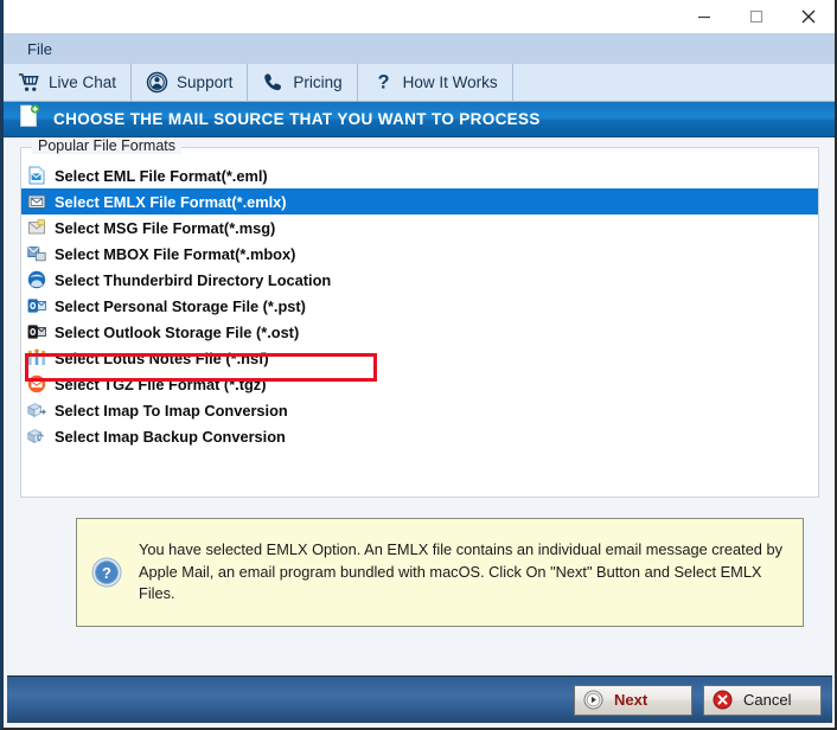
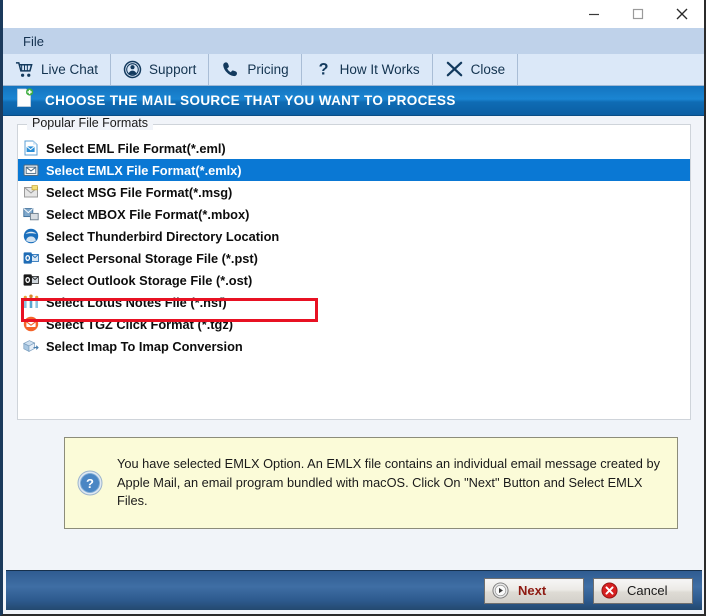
  File
  Live Chat
  Support
  Pricing
  ?
  How It Works
+ Close
  CHOOSE THE MAIL SOURCE THAT YOU WANT TO PROCESS
  Popular File Formats
  Select EML File Format(*.eml)
  Select EMLX File Format(*.emlx)
  Select MSG File Format(*.msg)
  Select MBOX File Format(*.mbox)
  Select Thunderbird Directory Location
  Select Personal Storage File (*.pst)
  Select Outlook Storage File (*.ost)
  Select Lotus Notes File (*.nsf)
- Select TGZ File Format (*.tgz)
+ Select TGZ Click Format (*.tgz)
  Select Imap To Imap Conversion
- Select Imap Backup Conversion
  ?
  You have selected EMLX Option. An EMLX file contains an individual email message created by Apple Mail, an email program bundled with macOS. Click On "Next" Button and Select EMLX Files.
  Next
  Cancel
